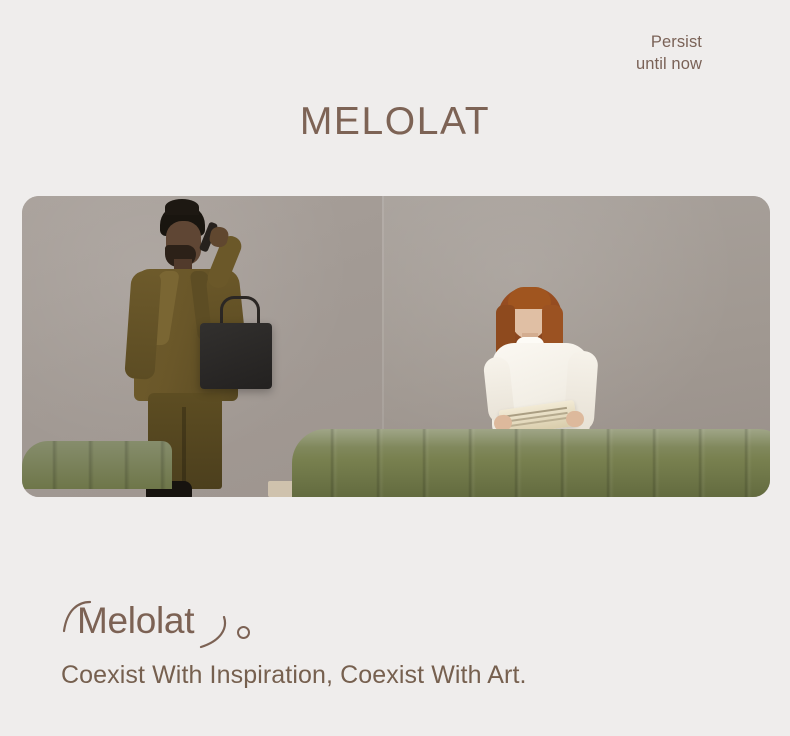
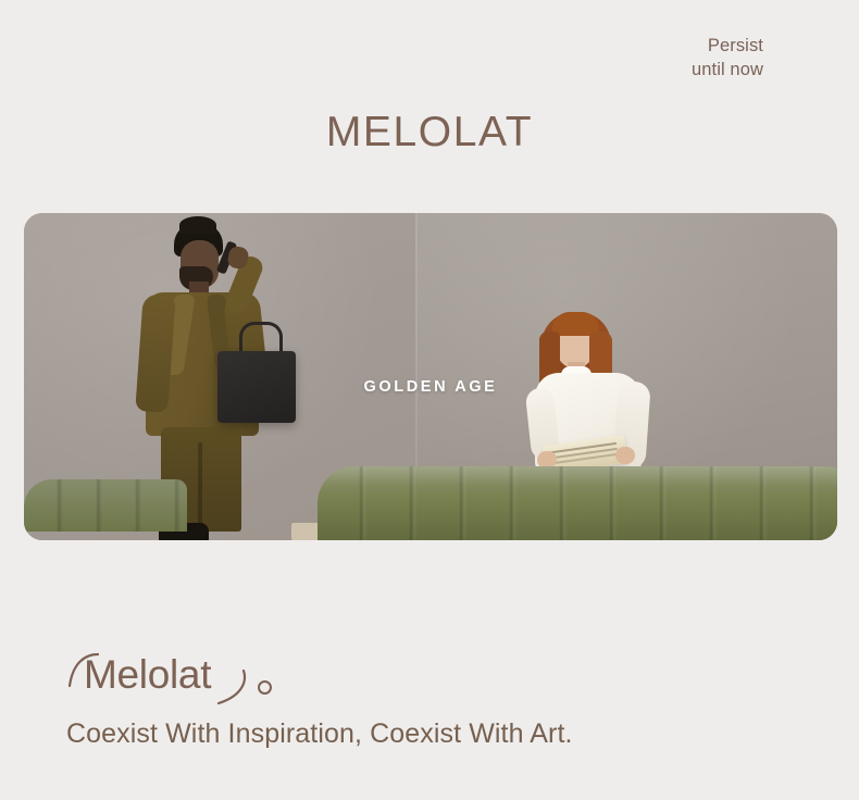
  Persist
  until now
  MELOLAT
+ GOLDEN AGE
  Melolat
  Coexist With Inspiration, Coexist With Art.
